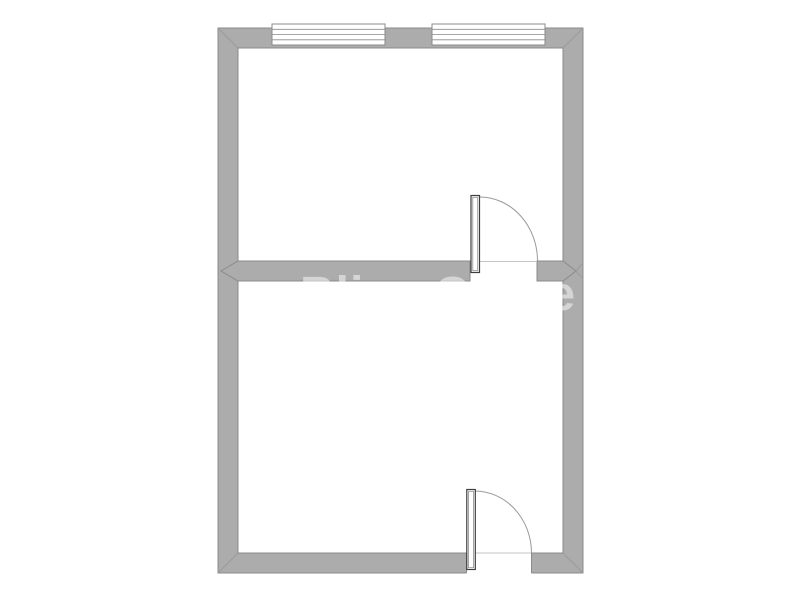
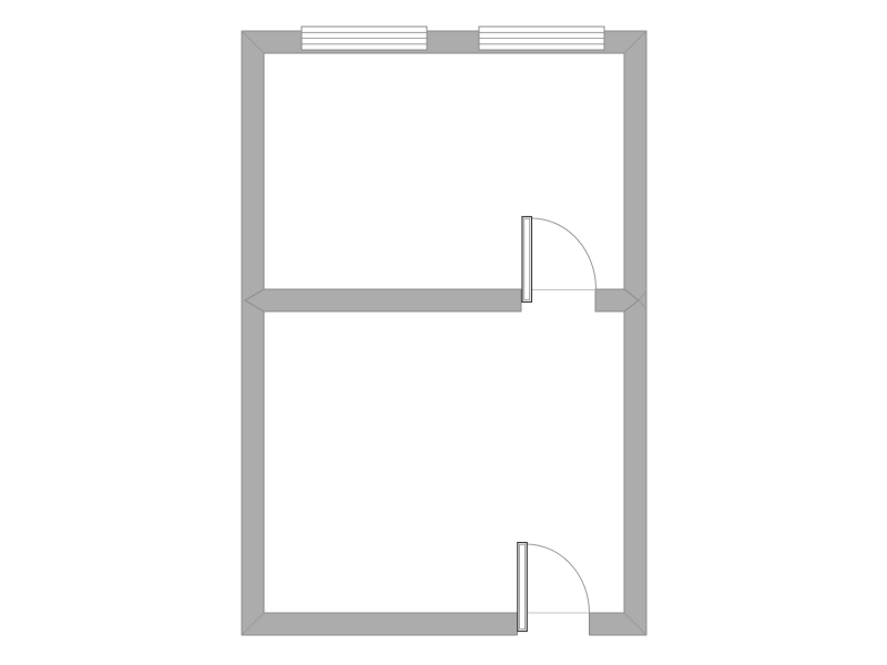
- Bliss Office
